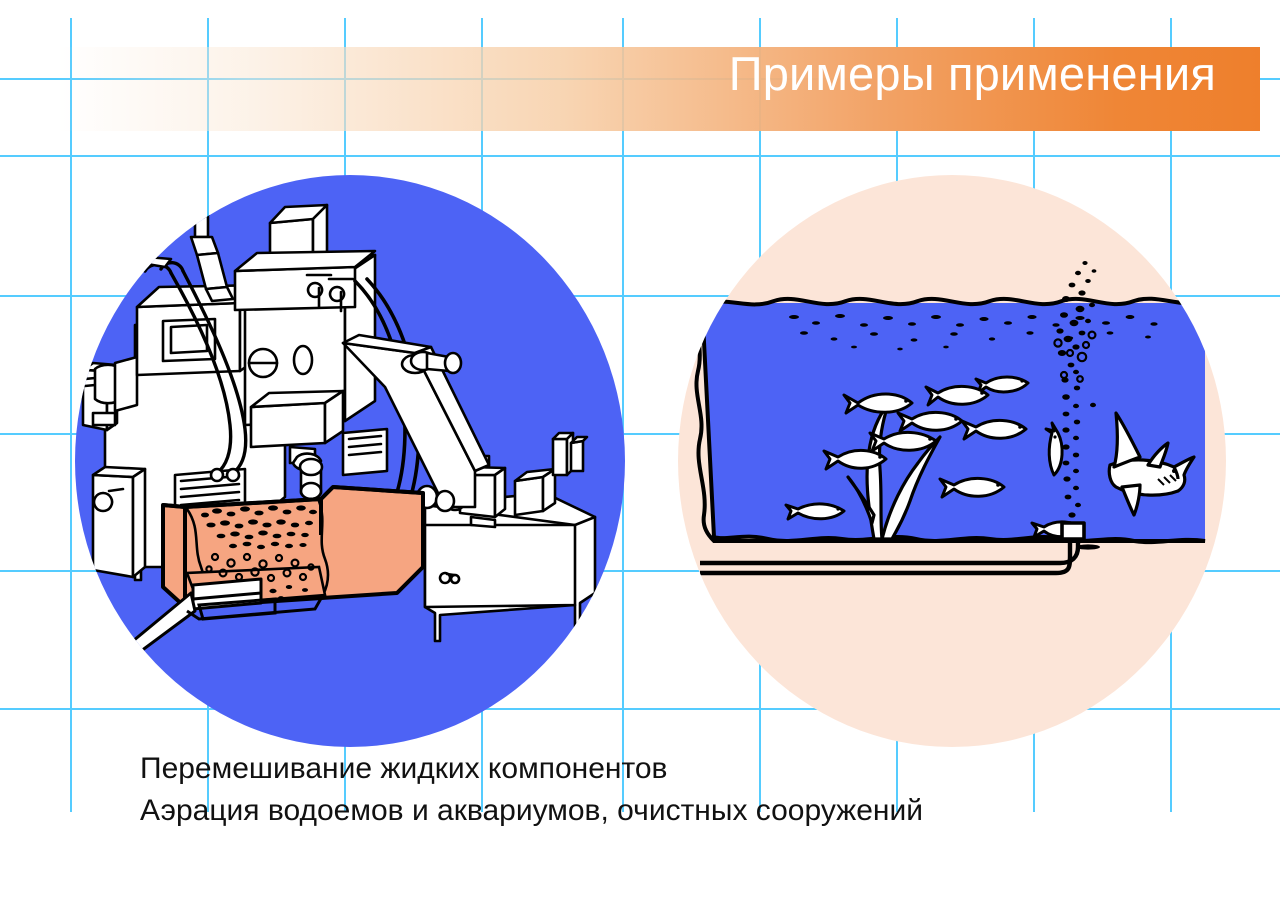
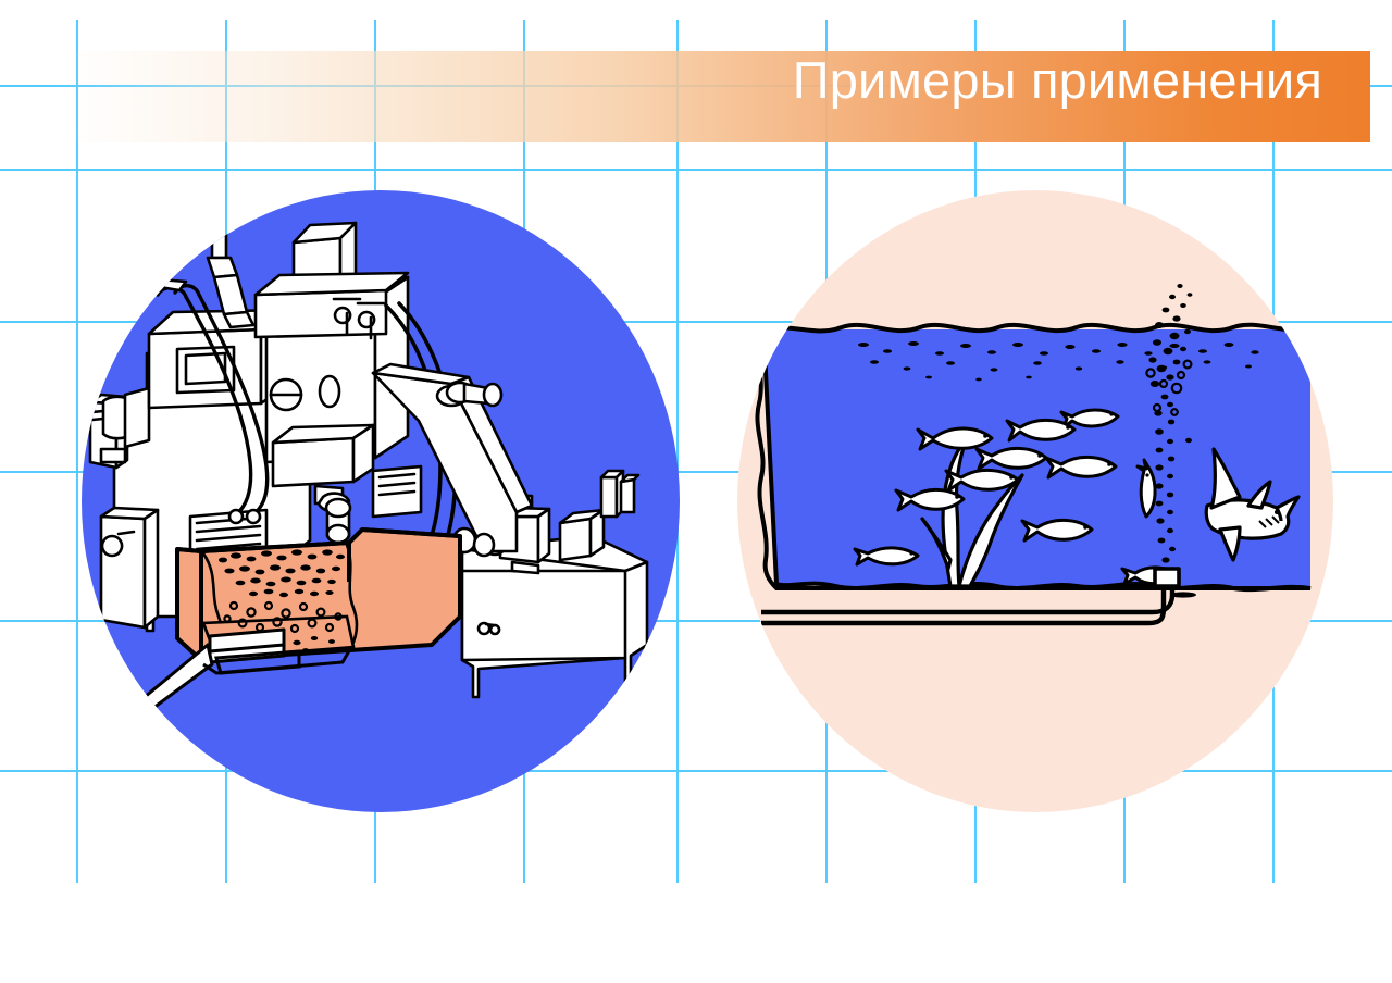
  Примеры применения
- Перемешивание жидких компонентов
- Аэрация водоемов и аквариумов, очистных сооружений
